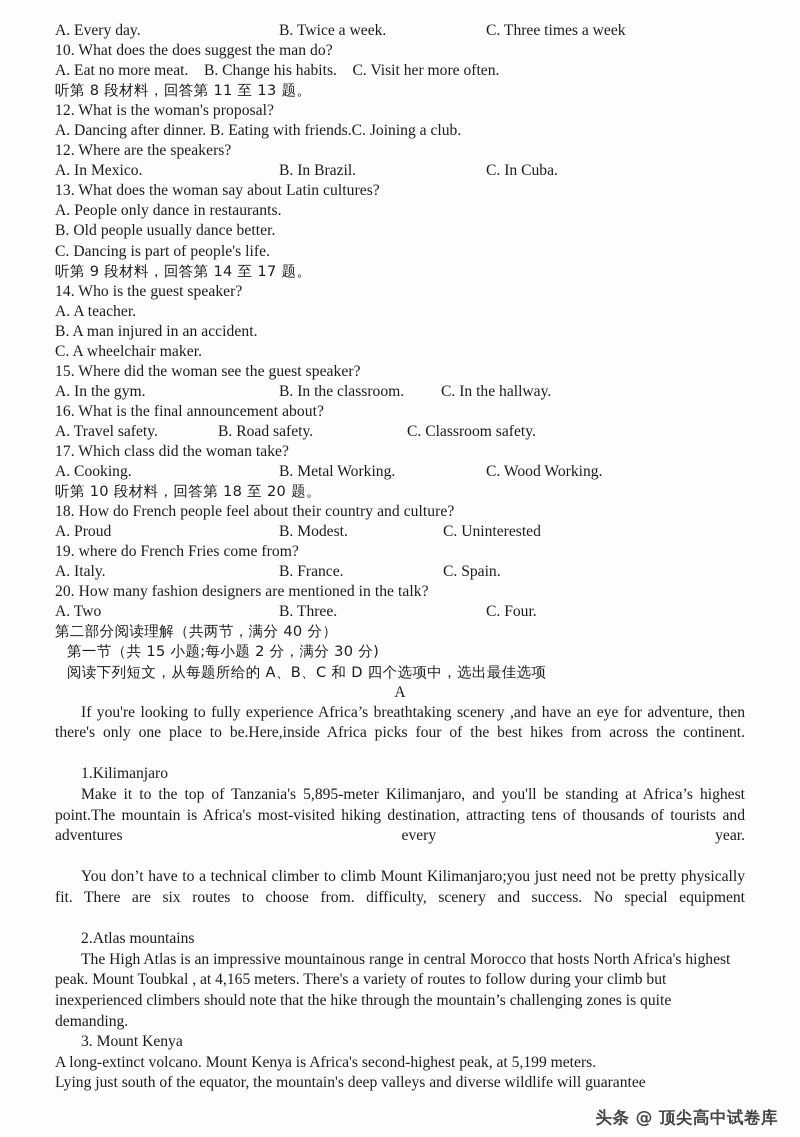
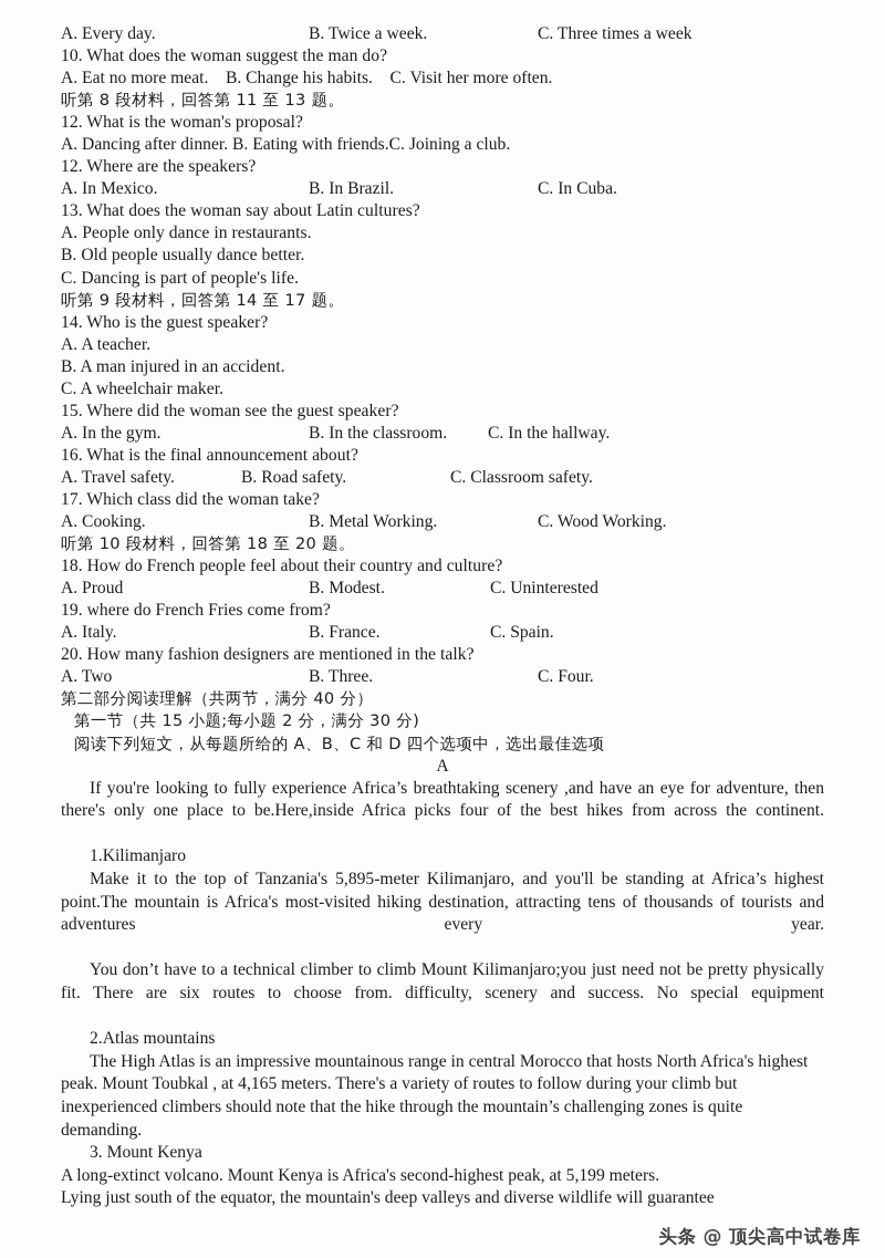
  A. Every day.
  B. Twice a week.
  C. Three times a week
- 10. What does the does suggest the man do?
+ 10. What does the woman suggest the man do?
  A. Eat no more meat. B. Change his habits. C. Visit her more often.
  听第 8 段材料，回答第 11 至 13 题。
  12. What is the woman's proposal?
  A. Dancing after dinner. B. Eating with friends.C. Joining a club.
  12. Where are the speakers?
  A. In Mexico.
  B. In Brazil.
  C. In Cuba.
  13. What does the woman say about Latin cultures?
  A. People only dance in restaurants.
  B. Old people usually dance better.
  C. Dancing is part of people's life.
  听第 9 段材料，回答第 14 至 17 题。
  14. Who is the guest speaker?
  A. A teacher.
  B. A man injured in an accident.
  C. A wheelchair maker.
  15. Where did the woman see the guest speaker?
  A. In the gym.
  B. In the classroom.
  C. In the hallway.
  16. What is the final announcement about?
  A. Travel safety.
  B. Road safety.
  C. Classroom safety.
  17. Which class did the woman take?
  A. Cooking.
  B. Metal Working.
  C. Wood Working.
  听第 10 段材料，回答第 18 至 20 题。
  18. How do French people feel about their country and culture?
  A. Proud
  B. Modest.
  C. Uninterested
  19. where do French Fries come from?
  A. Italy.
  B. France.
  C. Spain.
  20. How many fashion designers are mentioned in the talk?
  A. Two
  B. Three.
  C. Four.
  第二部分阅读理解（共两节，满分 40 分）
  第一节（共 15 小题;每小题 2 分，满分 30 分)
  阅读下列短文，从每题所给的 A、B、C 和 D 四个选项中，选出最佳选项
  A
  If you're looking to fully experience Africa’s breathtaking scenery ,and have an eye for adventure, then there's only one place to be.Here,inside Africa picks four of the best hikes from across the continent.
  1.Kilimanjaro
  Make it to the top of Tanzania's 5,895-meter Kilimanjaro, and you'll be standing at Africa’s highest point.The mountain is Africa's most-visited hiking destination, attracting tens of thousands of tourists and adventures every year.
  You don’t have to a technical climber to climb Mount Kilimanjaro;you just need not be pretty physically fit. There are six routes to choose from. difficulty, scenery and success. No special equipment
  2.Atlas mountains
  The High Atlas is an impressive mountainous range in central Morocco that hosts North Africa's highest peak. Mount Toubkal , at 4,165 meters. There's a variety of routes to follow during your climb but inexperienced climbers should note that the hike through the mountain’s challenging zones is quite demanding.
  3. Mount Kenya
  A long-extinct volcano. Mount Kenya is Africa's second-highest peak, at 5,199 meters.
  Lying just south of the equator, the mountain's deep valleys and diverse wildlife will guarantee
  头条
  @
  顶尖高中试卷库
